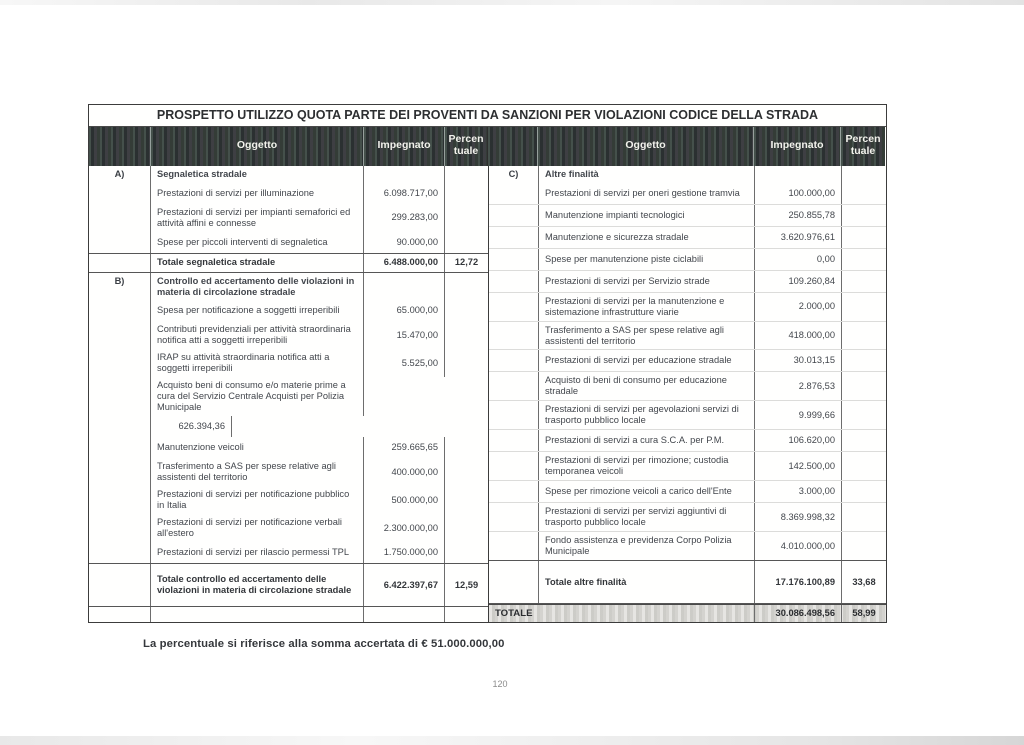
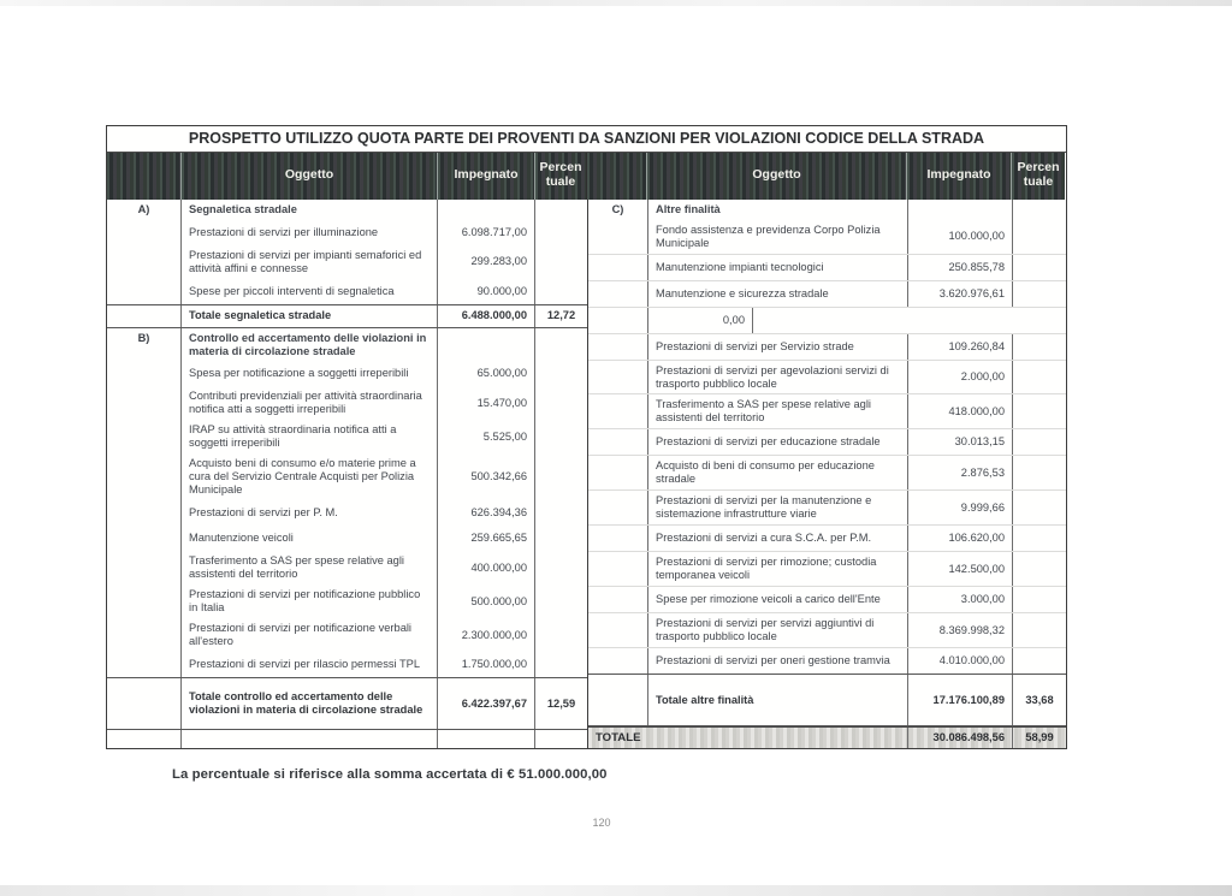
  PROSPETTO UTILIZZO QUOTA PARTE DEI PROVENTI DA SANZIONI PER VIOLAZIONI CODICE DELLA STRADA
  Oggetto
  Impegnato
  Percen tuale
  Oggetto
  Impegnato
  Percen tuale
  A)
  Segnaletica stradale
  Prestazioni di servizi per illuminazione
  6.098.717,00
  Prestazioni di servizi per impianti semaforici ed attività affini e connesse
  299.283,00
  Spese per piccoli interventi di segnaletica
  90.000,00
  Totale segnaletica stradale
  6.488.000,00
  12,72
  B)
  Controllo ed accertamento delle violazioni in materia di circolazione stradale
  Spesa per notificazione a soggetti irreperibili
  65.000,00
  Contributi previdenziali per attività straordinaria notifica atti a soggetti irreperibili
  15.470,00
  IRAP su attività straordinaria notifica atti a soggetti irreperibili
  5.525,00
  Acquisto beni di consumo e/o materie prime a cura del Servizio Centrale Acquisti per Polizia Municipale
+ 500.342,66
+ Prestazioni di servizi per P. M.
  626.394,36
  Manutenzione veicoli
  259.665,65
  Trasferimento a SAS per spese relative agli assistenti del territorio
  400.000,00
  Prestazioni di servizi per notificazione pubblico in Italia
  500.000,00
  Prestazioni di servizi per notificazione verbali all'estero
  2.300.000,00
  Prestazioni di servizi per rilascio permessi TPL
  1.750.000,00
  Totale controllo ed accertamento delle violazioni in materia di circolazione stradale
  6.422.397,67
  12,59
  C)
  Altre finalità
- Prestazioni di servizi per oneri gestione tramvia
+ Fondo assistenza e previdenza Corpo Polizia Municipale
  100.000,00
  Manutenzione impianti tecnologici
  250.855,78
  Manutenzione e sicurezza stradale
  3.620.976,61
- Spese per manutenzione piste ciclabili
  0,00
  Prestazioni di servizi per Servizio strade
  109.260,84
- Prestazioni di servizi per la manutenzione e sistemazione infrastrutture viarie
+ Prestazioni di servizi per agevolazioni servizi di trasporto pubblico locale
  2.000,00
  Trasferimento a SAS per spese relative agli assistenti del territorio
  418.000,00
  Prestazioni di servizi per educazione stradale
  30.013,15
  Acquisto di beni di consumo per educazione stradale
  2.876,53
- Prestazioni di servizi per agevolazioni servizi di trasporto pubblico locale
+ Prestazioni di servizi per la manutenzione e sistemazione infrastrutture viarie
  9.999,66
  Prestazioni di servizi a cura S.C.A. per P.M.
  106.620,00
  Prestazioni di servizi per rimozione; custodia temporanea veicoli
  142.500,00
  Spese per rimozione veicoli a carico dell'Ente
  3.000,00
  Prestazioni di servizi per servizi aggiuntivi di trasporto pubblico locale
  8.369.998,32
- Fondo assistenza e previdenza Corpo Polizia Municipale
+ Prestazioni di servizi per oneri gestione tramvia
  4.010.000,00
  Totale altre finalità
  17.176.100,89
  33,68
  TOTALE
  30.086.498,56
  58,99
  La percentuale si riferisce alla somma accertata di € 51.000.000,00
  120
